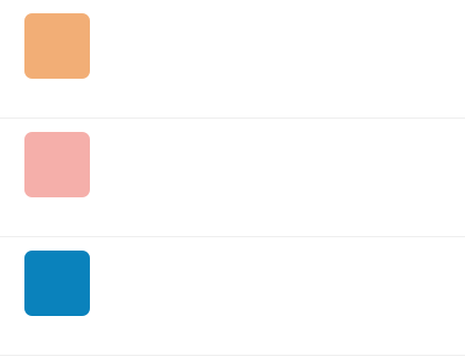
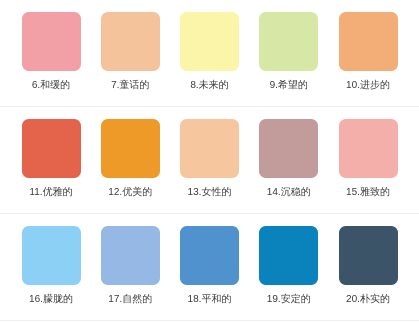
+ 6.和缓的
+ 7.童话的
+ 8.未来的
+ 9.希望的
+ 10.进步的
+ 11.优雅的
+ 12.优美的
+ 13.女性的
+ 14.沉稳的
+ 15.雅致的
+ 16.朦胧的
+ 17.自然的
+ 18.平和的
+ 19.安定的
+ 20.朴实的
